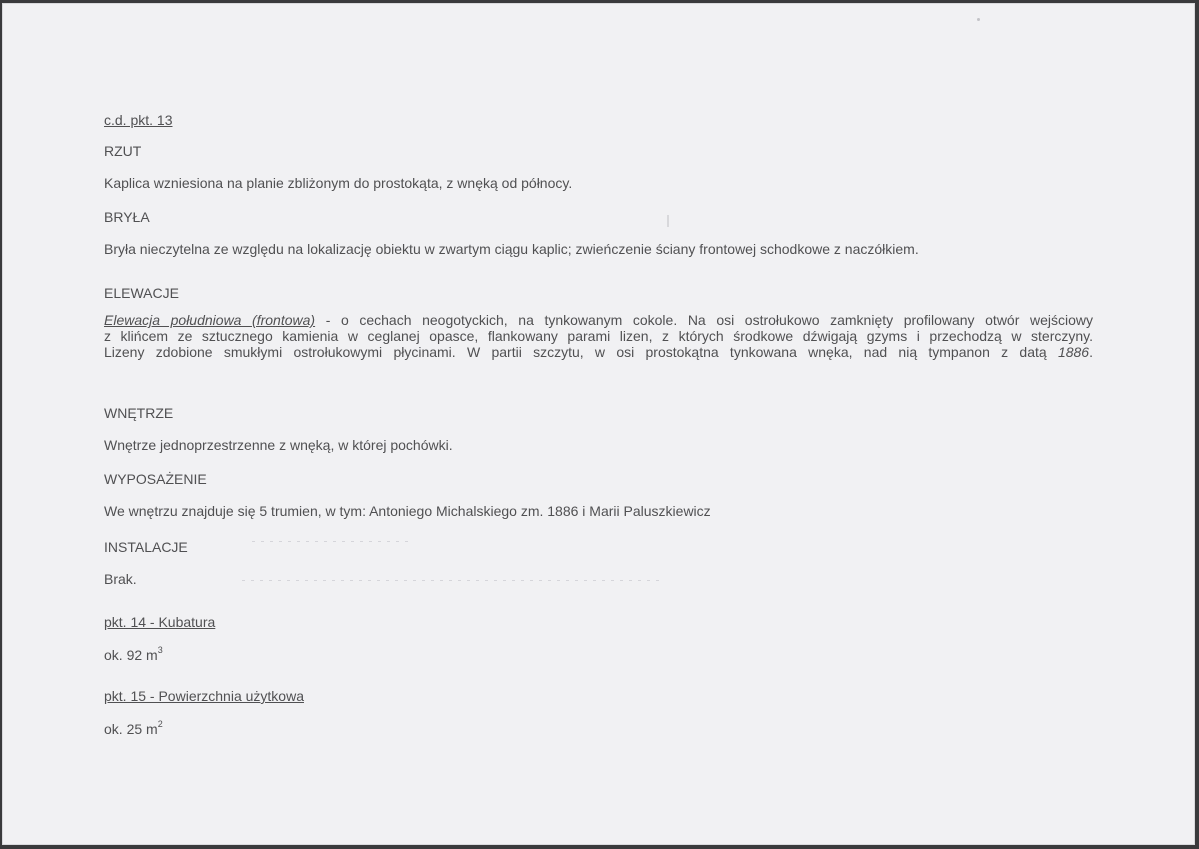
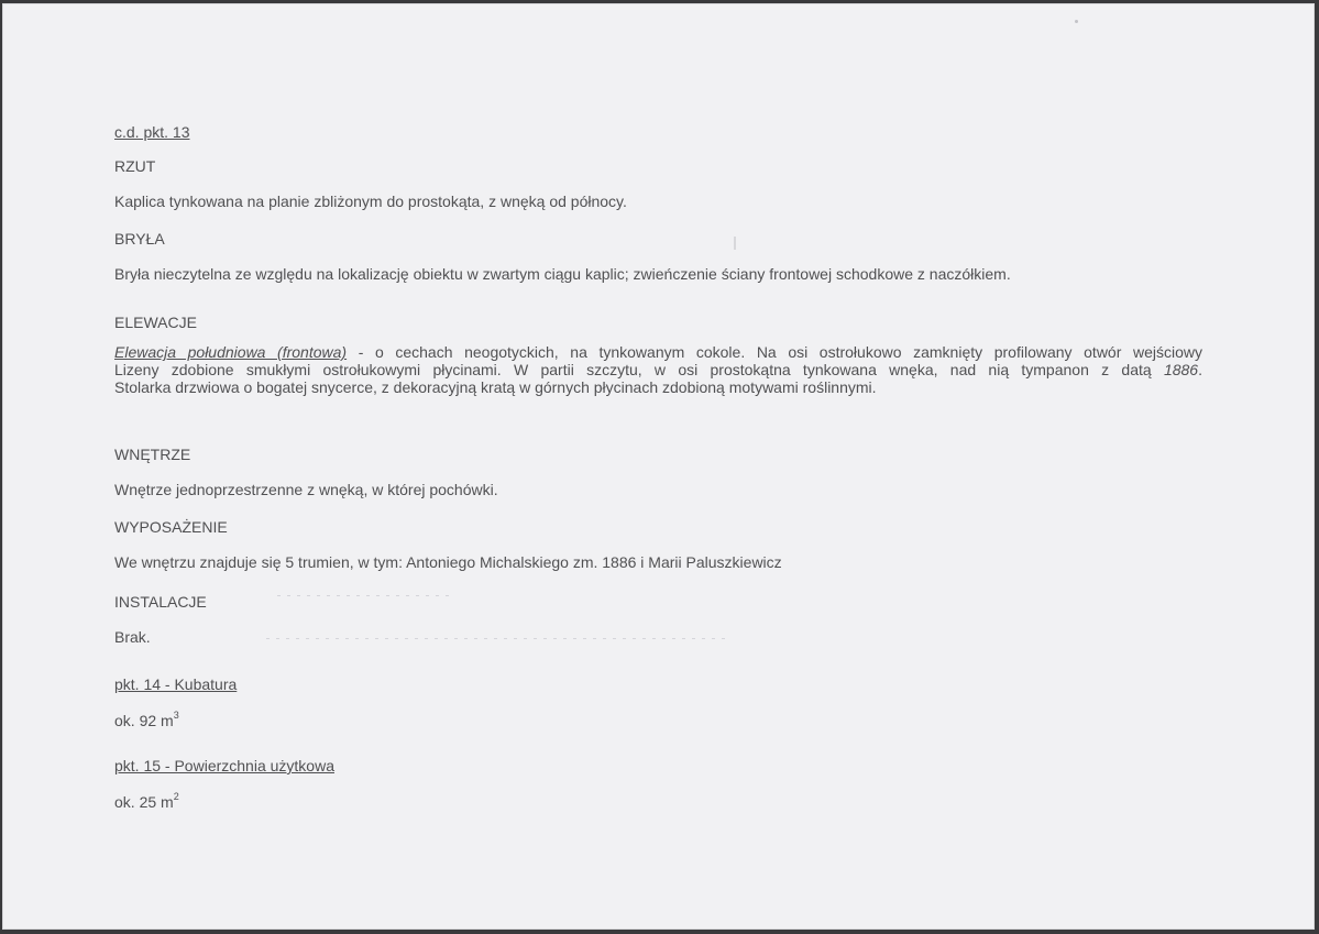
  c.d. pkt. 13
  RZUT
- Kaplica wzniesiona na planie zbliżonym do prostokąta, z wnęką od północy.
+ Kaplica tynkowana na planie zbliżonym do prostokąta, z wnęką od północy.
  BRYŁA
  Bryła nieczytelna ze względu na lokalizację obiektu w zwartym ciągu kaplic; zwieńczenie ściany frontowej schodkowe z naczółkiem.
  ELEWACJE
  Elewacja południowa (frontowa) - o cechach neogotyckich, na tynkowanym cokole. Na osi ostrołukowo zamknięty profilowany otwór wejściowy
- z klińcem ze sztucznego kamienia w ceglanej opasce, flankowany parami lizen, z których środkowe dźwigają gzyms i przechodzą w sterczyny.
  Lizeny zdobione smukłymi ostrołukowymi płycinami. W partii szczytu, w osi prostokątna tynkowana wnęka, nad nią tympanon z datą 1886.
+ Stolarka drzwiowa o bogatej snycerce, z dekoracyjną kratą w górnych płycinach zdobioną motywami roślinnymi.
  WNĘTRZE
  Wnętrze jednoprzestrzenne z wnęką, w której pochówki.
  WYPOSAŻENIE
  We wnętrzu znajduje się 5 trumien, w tym: Antoniego Michalskiego zm. 1886 i Marii Paluszkiewicz
  INSTALACJE
  Brak.
  pkt. 14 - Kubatura
  ok. 92 m3
  pkt. 15 - Powierzchnia użytkowa
  ok. 25 m2
